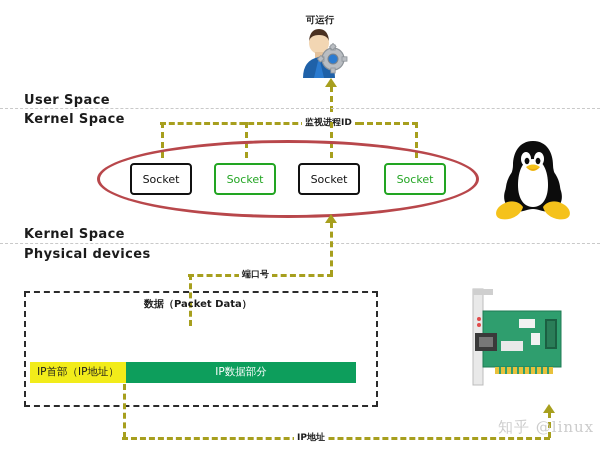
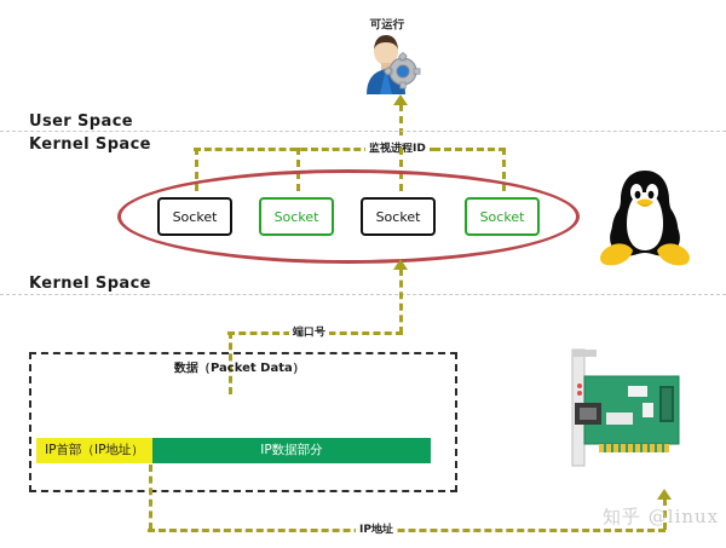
  可运行
  User Space
  Kernel Space
  监视进程ID
  Socket
  Socket
  Socket
  Socket
  Kernel Space
- Physical devices
  端口号
  数据（Packet Data）
  IP首部（IP地址）
  IP数据部分
  IP地址
  知乎 @linux
